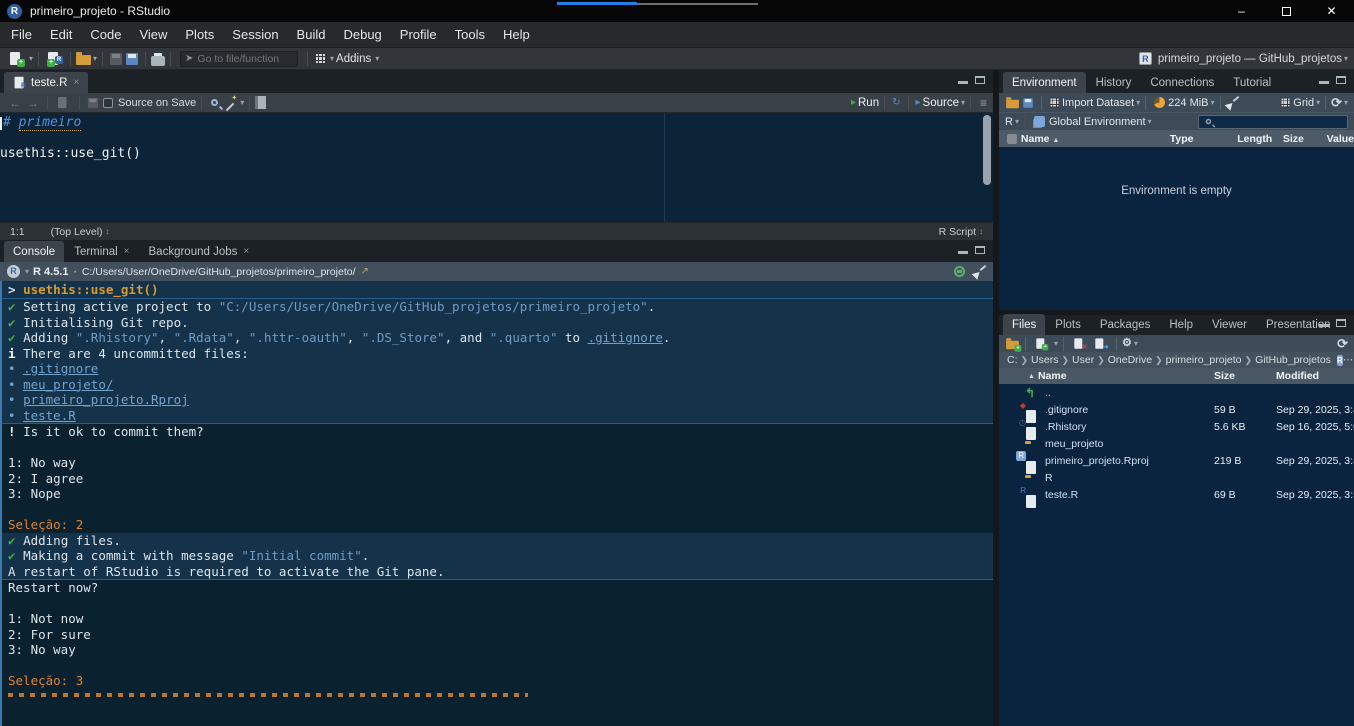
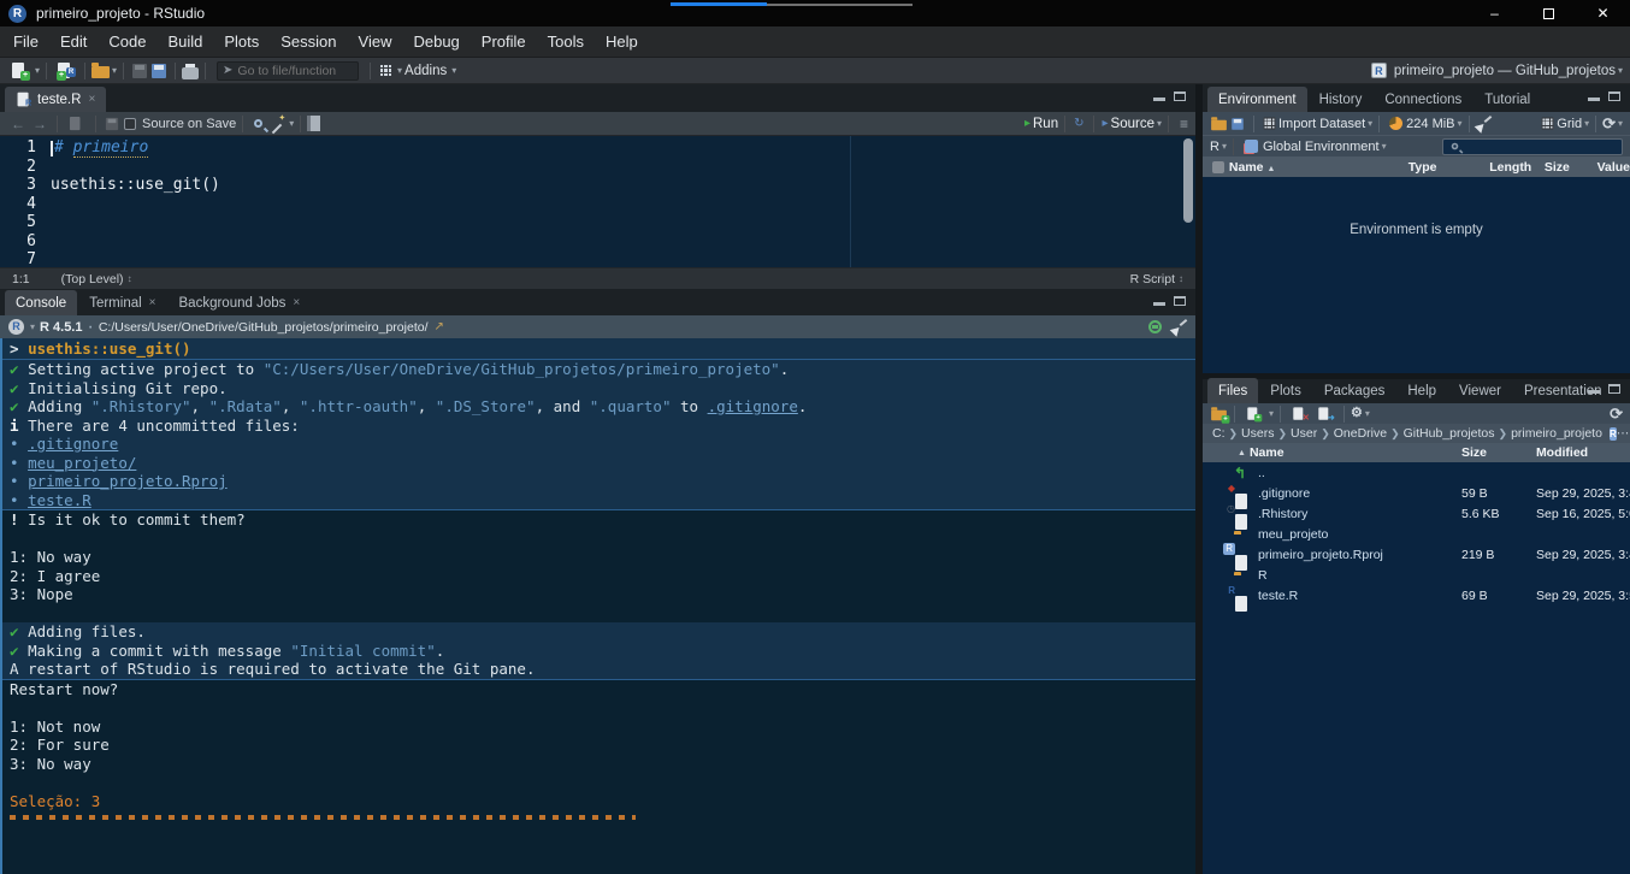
  R
  primeiro_projeto - RStudio
  –
  ✕
  File
  Edit
  Code
- View
+ Build
  Plots
  Session
- Build
+ View
  Debug
  Profile
  Tools
  Help
  ▾
  ▾
  ➤
  Go to file/function
  ▾
  Addins
  ▾
  R
  primeiro_projeto — GitHub_projetos
  ▾
  R
  teste.R
  ×
  ←
  →
  Source on Save
  ▾
  ▸
  Run
  ↻
  ▸
  Source
  ▾
  ≡
+ 1
+ 2
+ 3
+ 4
+ 5
+ 6
+ 7
  # primeiro
  usethis::use_git()
  1:1
  (Top Level)
  ↕
  R Script
  ↕
  Console
  Terminal
  ×
  Background Jobs
  ×
  R
  ▾
  R 4.5.1
  ·
  C:/Users/User/OneDrive/GitHub_projetos/primeiro_projeto/
  ↗
  > usethis::use_git()
  ✔ Setting active project to "C:/Users/User/OneDrive/GitHub_projetos/primeiro_projeto".
  ✔ Initialising Git repo.
  ✔ Adding ".Rhistory", ".Rdata", ".httr-oauth", ".DS_Store", and ".quarto" to .gitignore.
  i There are 4 uncommitted files:
  • .gitignore
  • meu_projeto/
  • primeiro_projeto.Rproj
  • teste.R
  ! Is it ok to commit them?
  1: No way
  2: I agree
  3: Nope
- Seleção: 2
  ✔ Adding files.
  ✔ Making a commit with message "Initial commit".
  A restart of RStudio is required to activate the Git pane.
  Restart now?
  1: Not now
  2: For sure
  3: No way
  Seleção: 3
  Environment
  History
  Connections
  Tutorial
  Import Dataset
  ▾
  224 MiB
  ▾
  Grid
  ▾
  ⟳
  ▾
  R
  ▾
  Global Environment
  ▾
  Name
  Type
  Length
  Size
  Value
  Environment is empty
  Files
  Plots
  Packages
  Help
  Viewer
  Presentation
  ▾
  ✕
  ➜
  ⚙
  ▾
  ⟳
  C:
  ❯
  Users
  ❯
  User
  ❯
  OneDrive
  ❯
- primeiro_projeto
+ GitHub_projetos
  ❯
- GitHub_projetos
+ primeiro_projeto
  R
  ⋯
  Name
  Size
  Modified
  ↰
  ..
  ◆
  .gitignore
  59 B
  Sep 29, 2025, 3:
  ◷
  .Rhistory
  5.6 KB
  Sep 16, 2025, 5:
  meu_projeto
  R
  primeiro_projeto.Rproj
  219 B
  Sep 29, 2025, 3:
  R
  R
  teste.R
  69 B
  Sep 29, 2025, 3:
